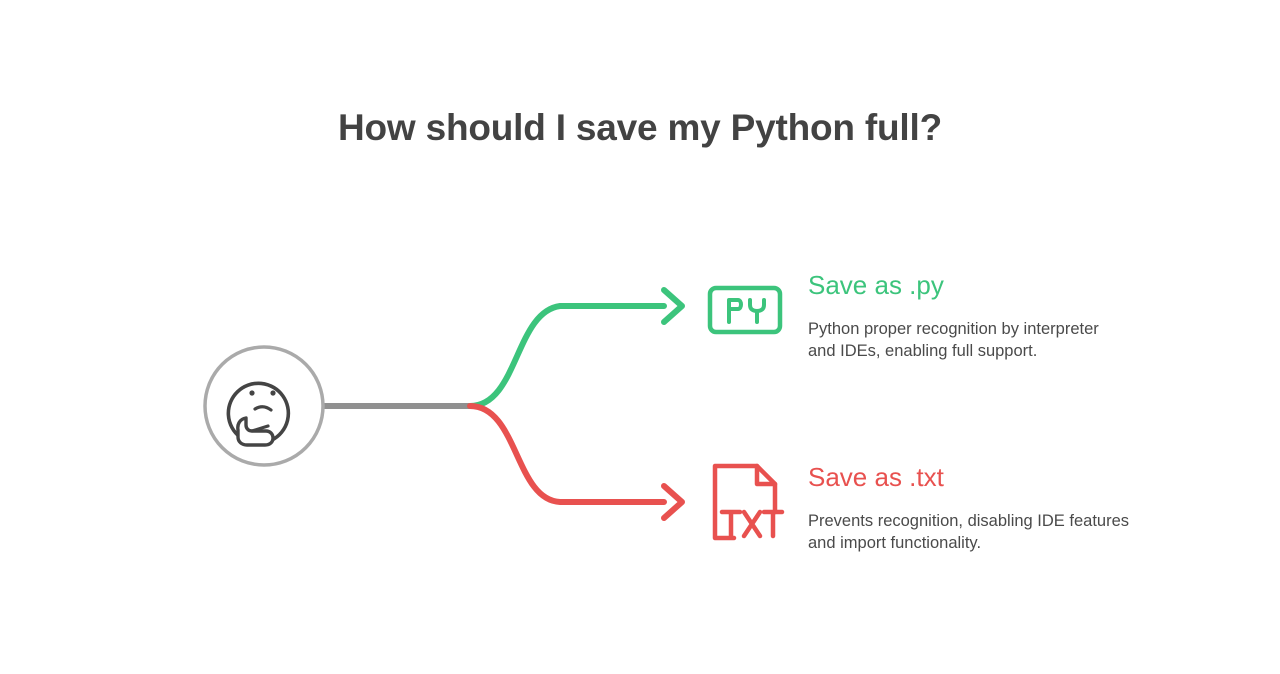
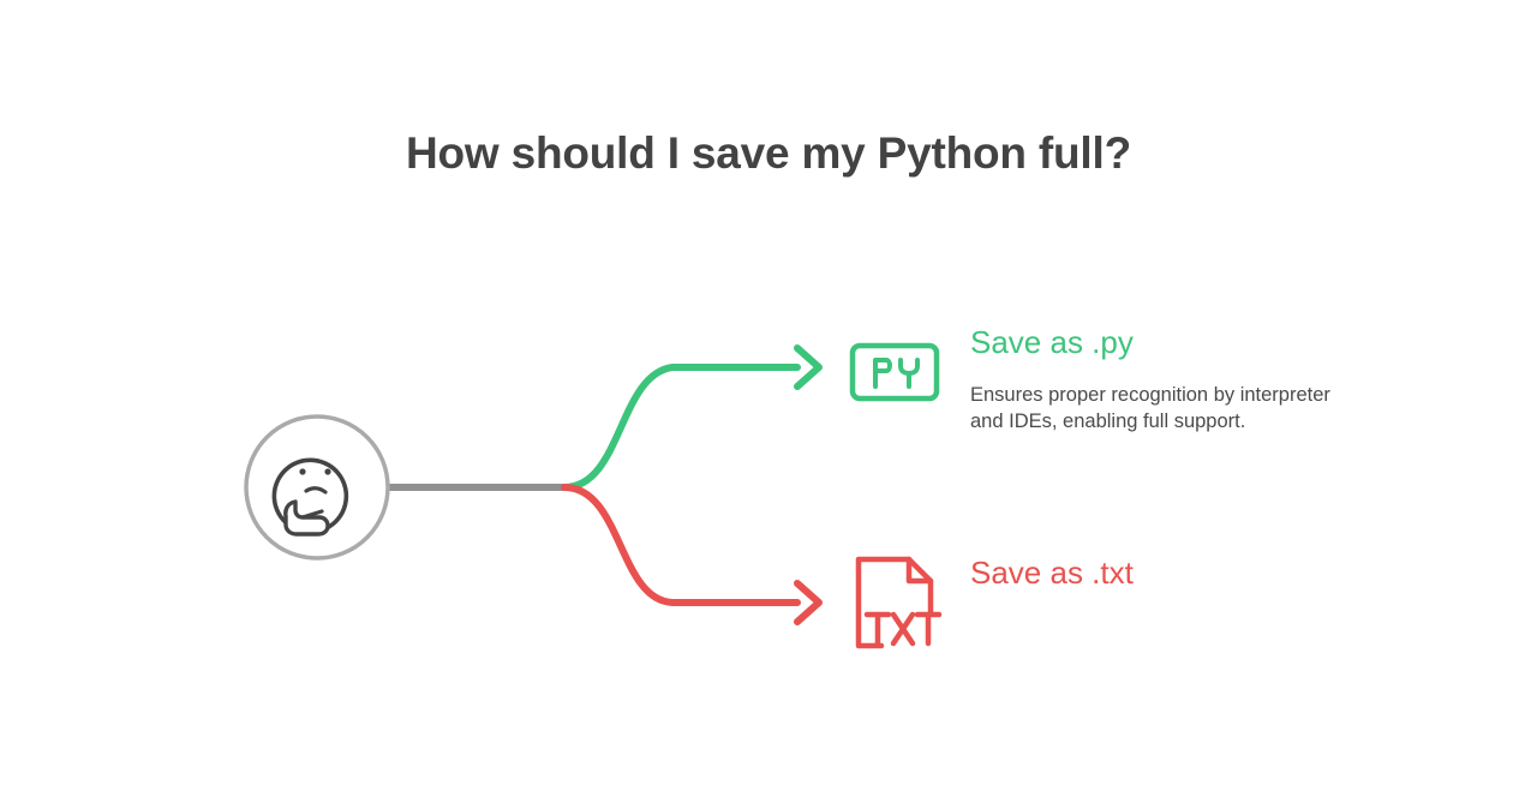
  How should I save my Python full?
  Save as .py
- Python proper recognition by interpreter
+ Ensures proper recognition by interpreter
  and IDEs, enabling full support.
  Save as .txt
- Prevents recognition, disabling IDE features
- and import functionality.
